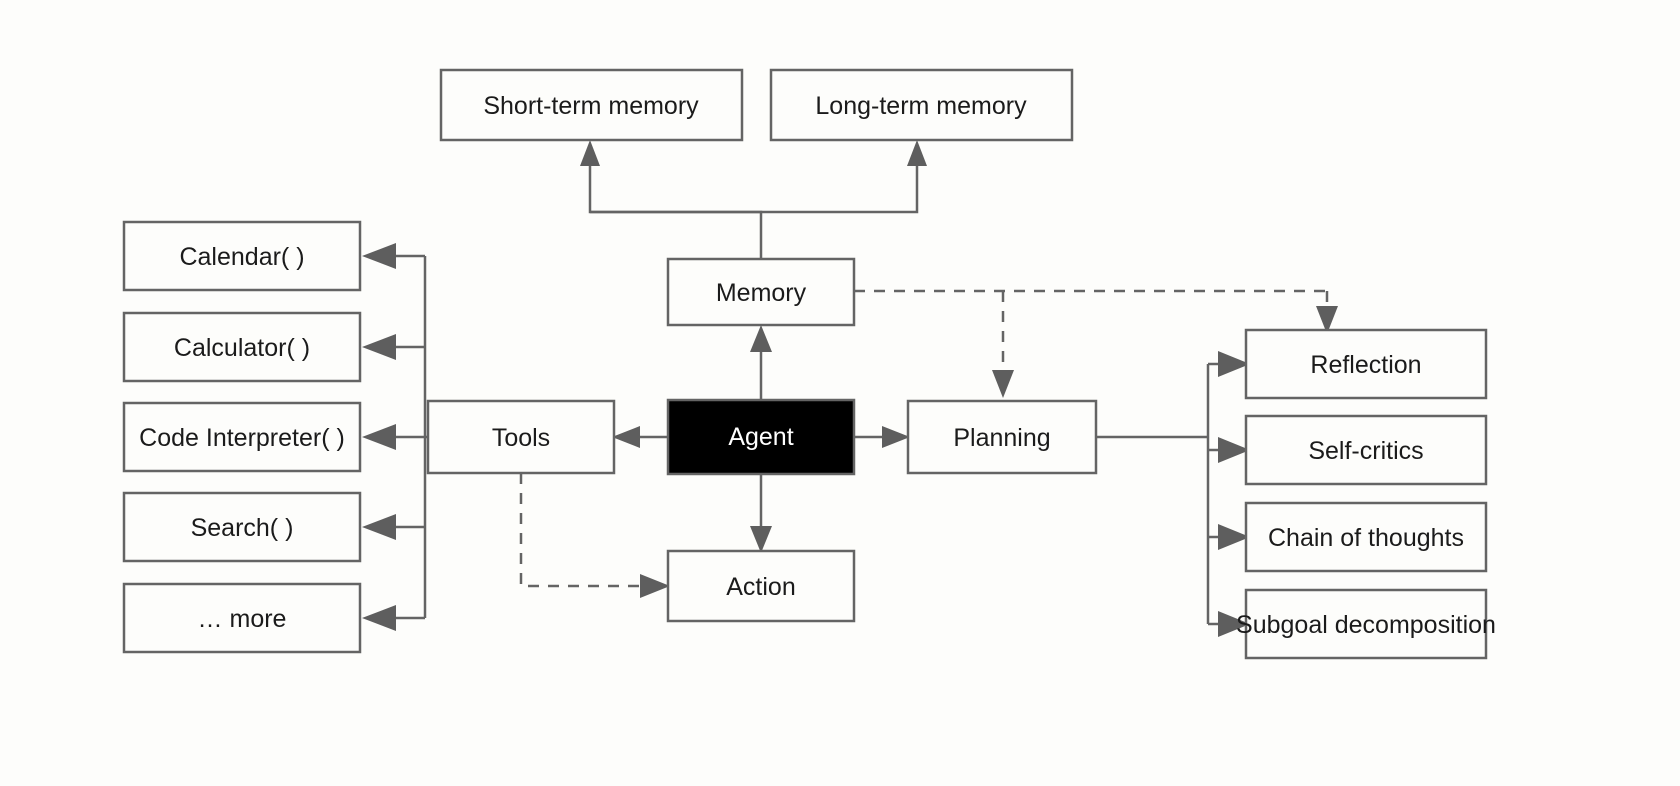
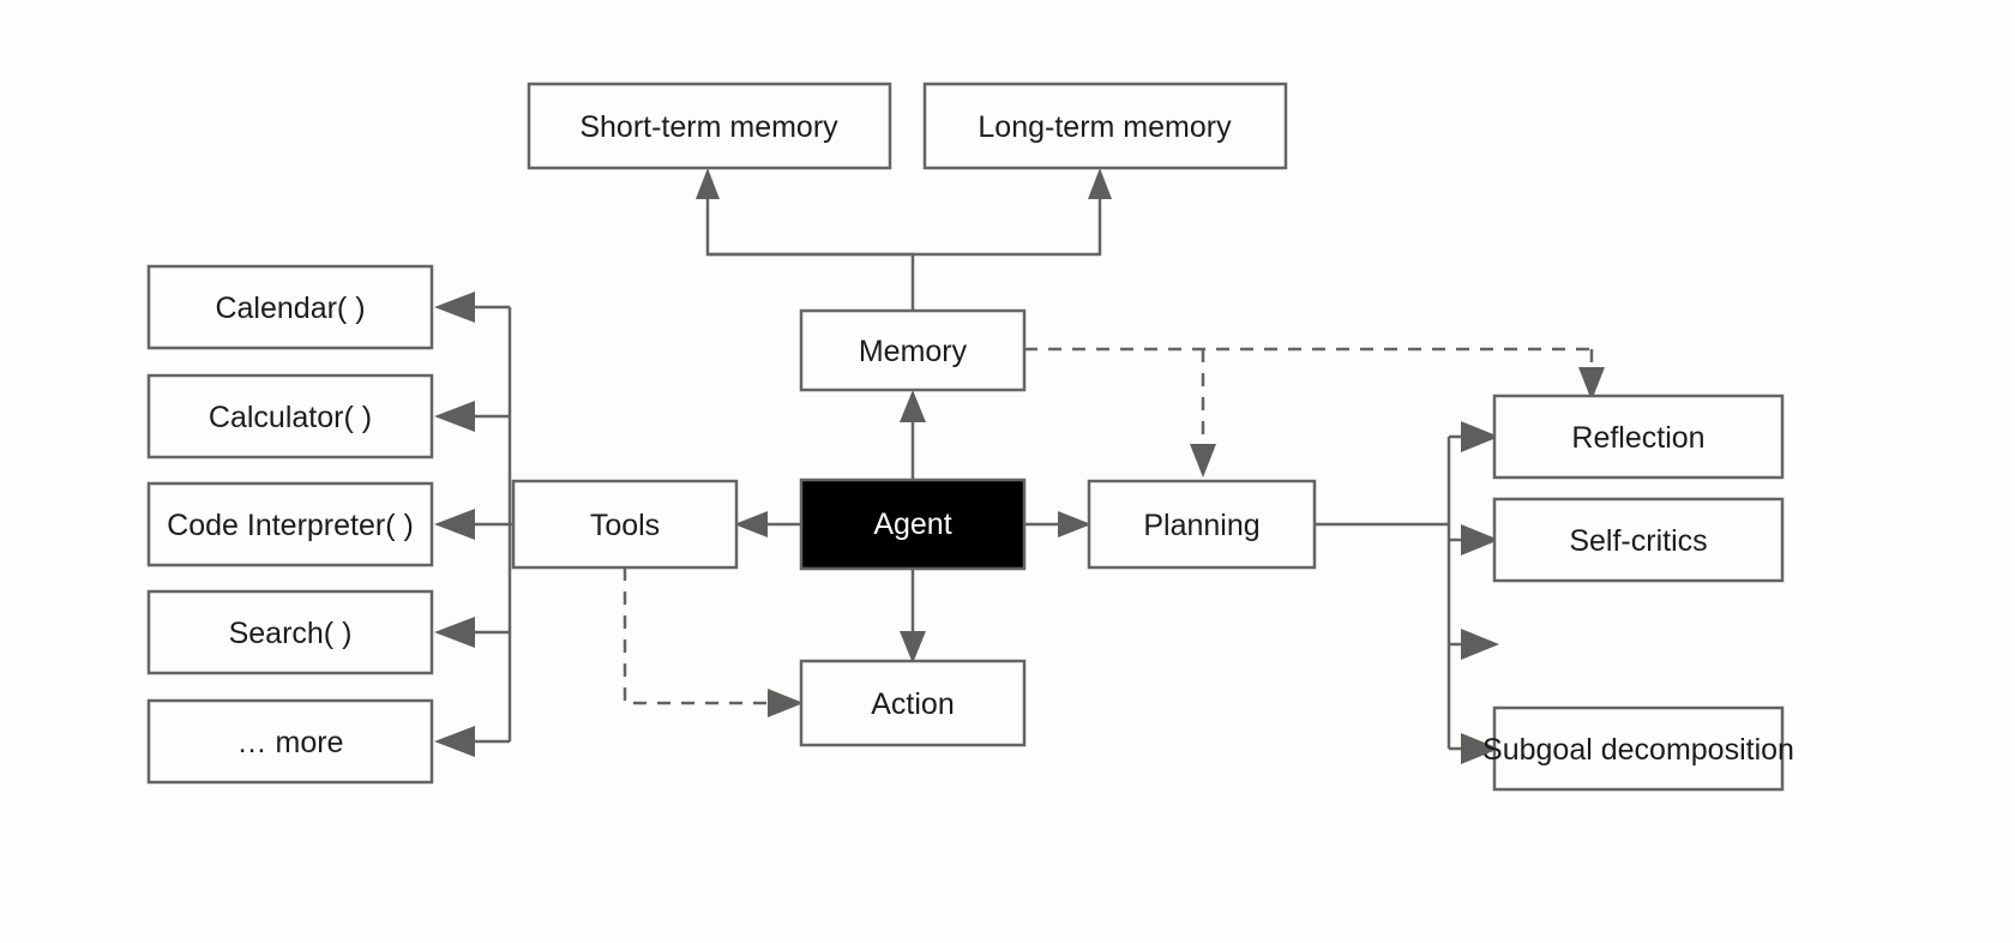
  Short-term memory
  Long-term memory
  Calendar( )
  Calculator( )
  Code Interpreter( )
  Search( )
  … more
  Reflection
  Self-critics
- Chain of thoughts
  Subgoal decomposition
  Memory
  Tools
  Planning
  Action
  Agent
